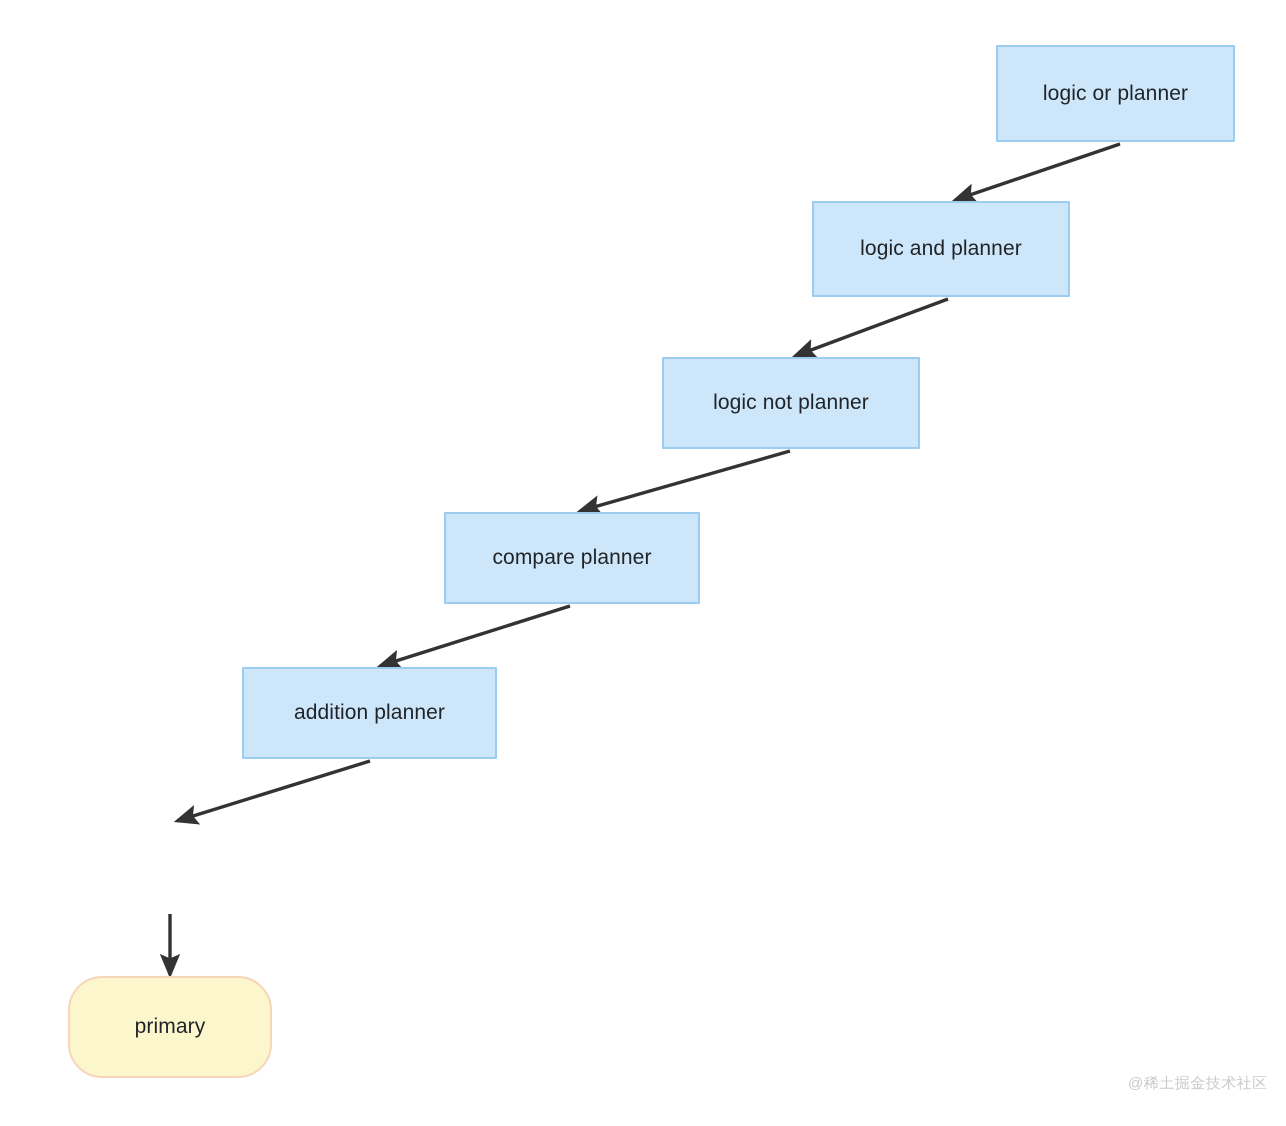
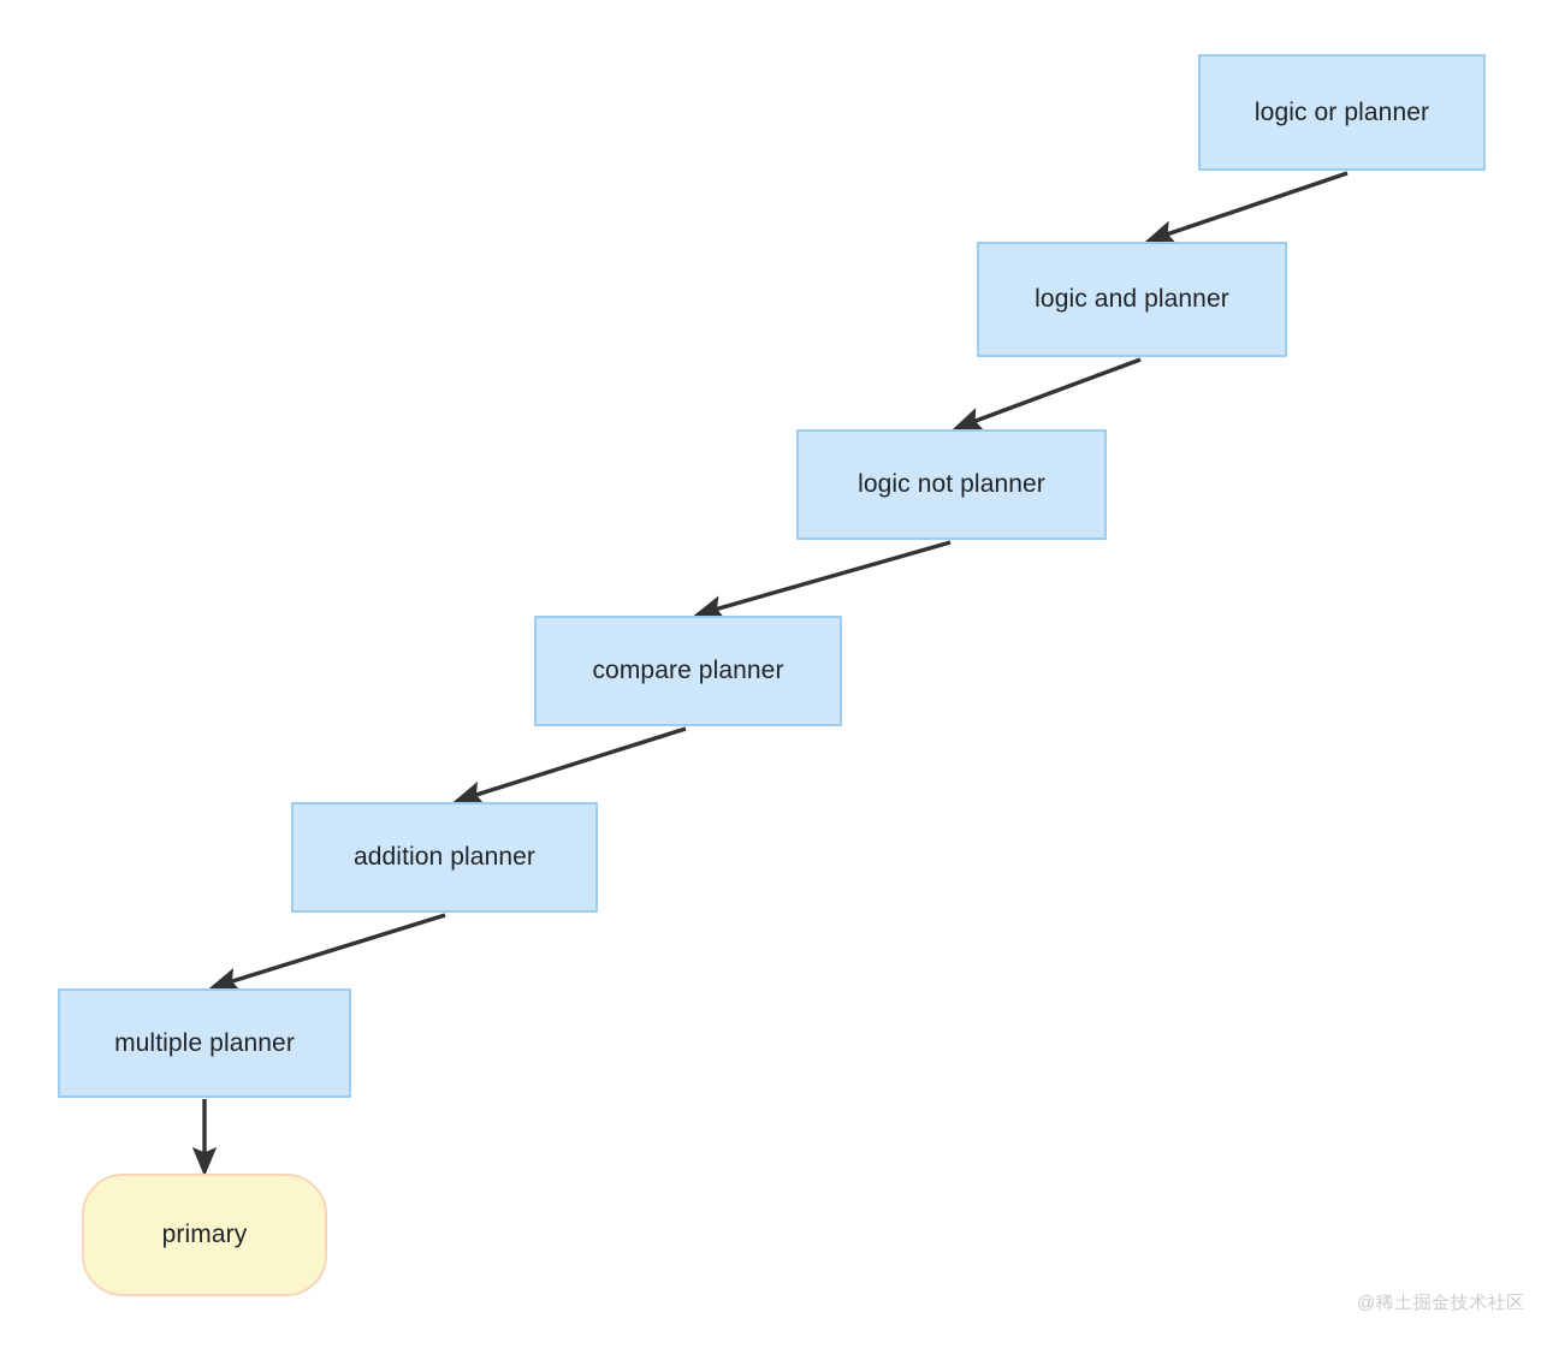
  logic or planner
  logic and planner
  logic not planner
  compare planner
  addition planner
+ multiple planner
  primary
  @稀土掘金技术社区
